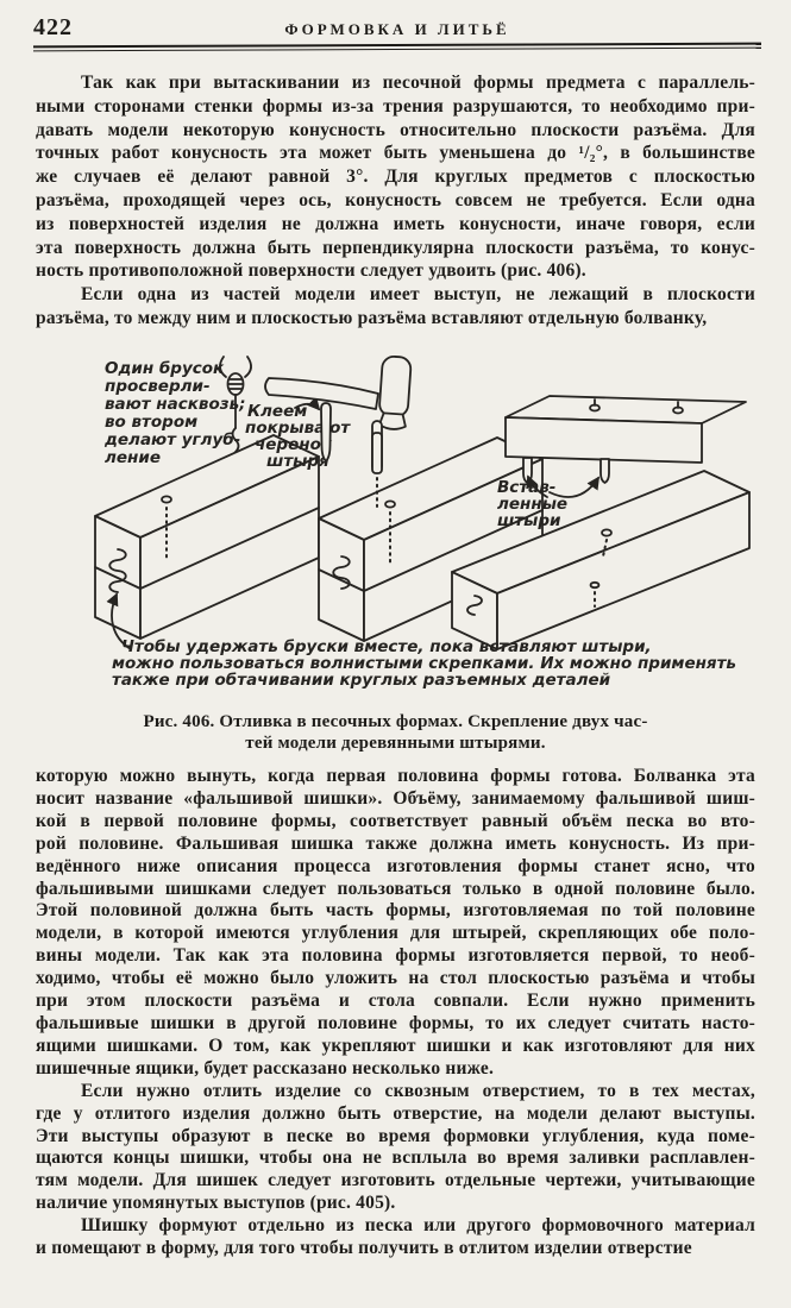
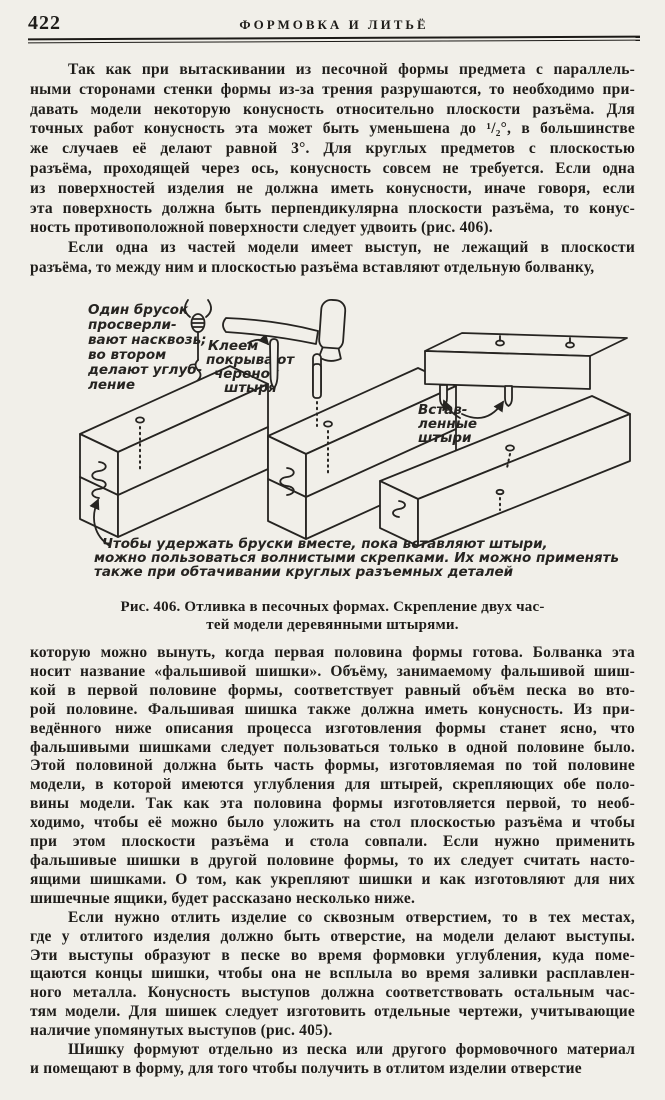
  422
  ФОРМОВКА И ЛИТЬЁ
  Так как при вытаскивании из песочной формы предмета с параллель-
  ными сторонами стенки формы из-за трения разрушаются, то необходимо при-
  давать модели некоторую конусность относительно плоскости разъёма. Для
  точных работ конусность эта может быть уменьшена до ¹/₂°, в большинстве
  же случаев её делают равной 3°. Для круглых предметов с плоскостью
  разъёма, проходящей через ось, конусность совсем не требуется. Если одна
  из поверхностей изделия не должна иметь конусности, иначе говоря, если
  эта поверхность должна быть перпендикулярна плоскости разъёма, то конус-
  ность противоположной поверхности следует удвоить (рис. 406).
  Если одна из частей модели имеет выступ, не лежащий в плоскости
  разъёма, то между ним и плоскостью разъёма вставляют отдельную болванку,
  Один брусок
  просверли-
  вают насквозь;
  во втором
  делают углуб-
  ление
  Клеем
  покрывают
  черено
  штыря
  Вств-
  ленные
  штыри
  Чтобы удержать бруски вместе, пока вставляют штыри,
  можно пользоваться волнистыми скрепками. Их можно применять
  также при обтачивании круглых разъемных деталей
  Рис. 406. Отливка в песочных формах. Скрепление двух час-
  тей модели деревянными штырями.
  которую можно вынуть, когда первая половина формы готова. Болванка эта
  носит название «фальшивой шишки». Объёму, занимаемому фальшивой шиш-
  кой в первой половине формы, соответствует равный объём песка во вто-
  рой половине. Фальшивая шишка также должна иметь конусность. Из при-
  ведённого ниже описания процесса изготовления формы станет ясно, что
  фальшивыми шишками следует пользоваться только в одной половине было.
  Этой половиной должна быть часть формы, изготовляемая по той половине
  модели, в которой имеются углубления для штырей, скрепляющих обе поло-
  вины модели. Так как эта половина формы изготовляется первой, то необ-
  ходимо, чтобы её можно было уложить на стол плоскостью разъёма и чтобы
  при этом плоскости разъёма и стола совпали. Если нужно применить
  фальшивые шишки в другой половине формы, то их следует считать насто-
  ящими шишками. О том, как укрепляют шишки и как изготовляют для них
  шишечные ящики, будет рассказано несколько ниже.
  Если нужно отлить изделие со сквозным отверстием, то в тех местах,
  где у отлитого изделия должно быть отверстие, на модели делают выступы.
  Эти выступы образуют в песке во время формовки углубления, куда поме-
  щаются концы шишки, чтобы она не всплыла во время заливки расплавлен-
+ ного металла. Конусность выступов должна соответствовать остальным час-
  тям модели. Для шишек следует изготовить отдельные чертежи, учитывающие
  наличие упомянутых выступов (рис. 405).
  Шишку формуют отдельно из песка или другого формовочного материал
  и помещают в форму, для того чтобы получить в отлитом изделии отверстие
